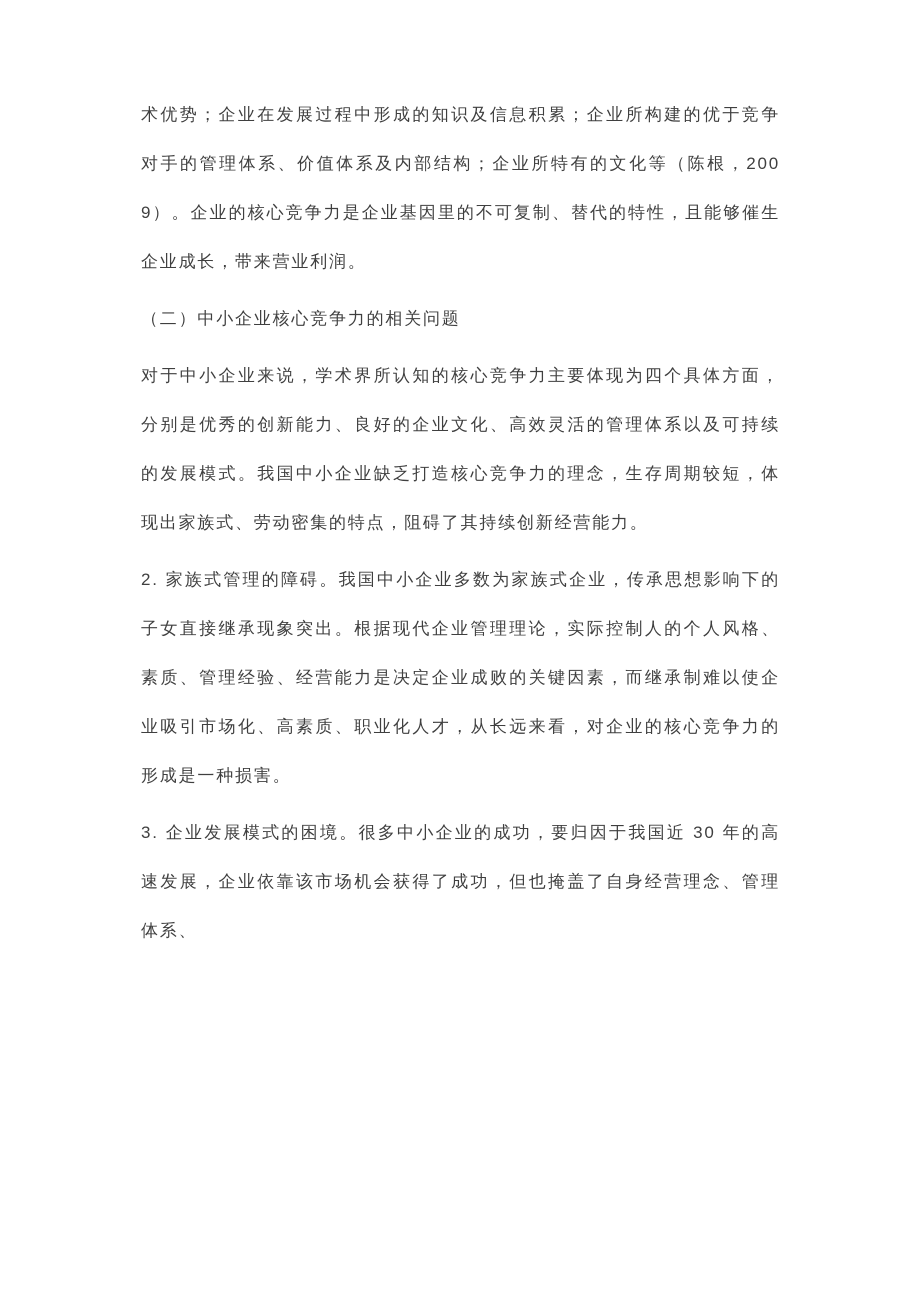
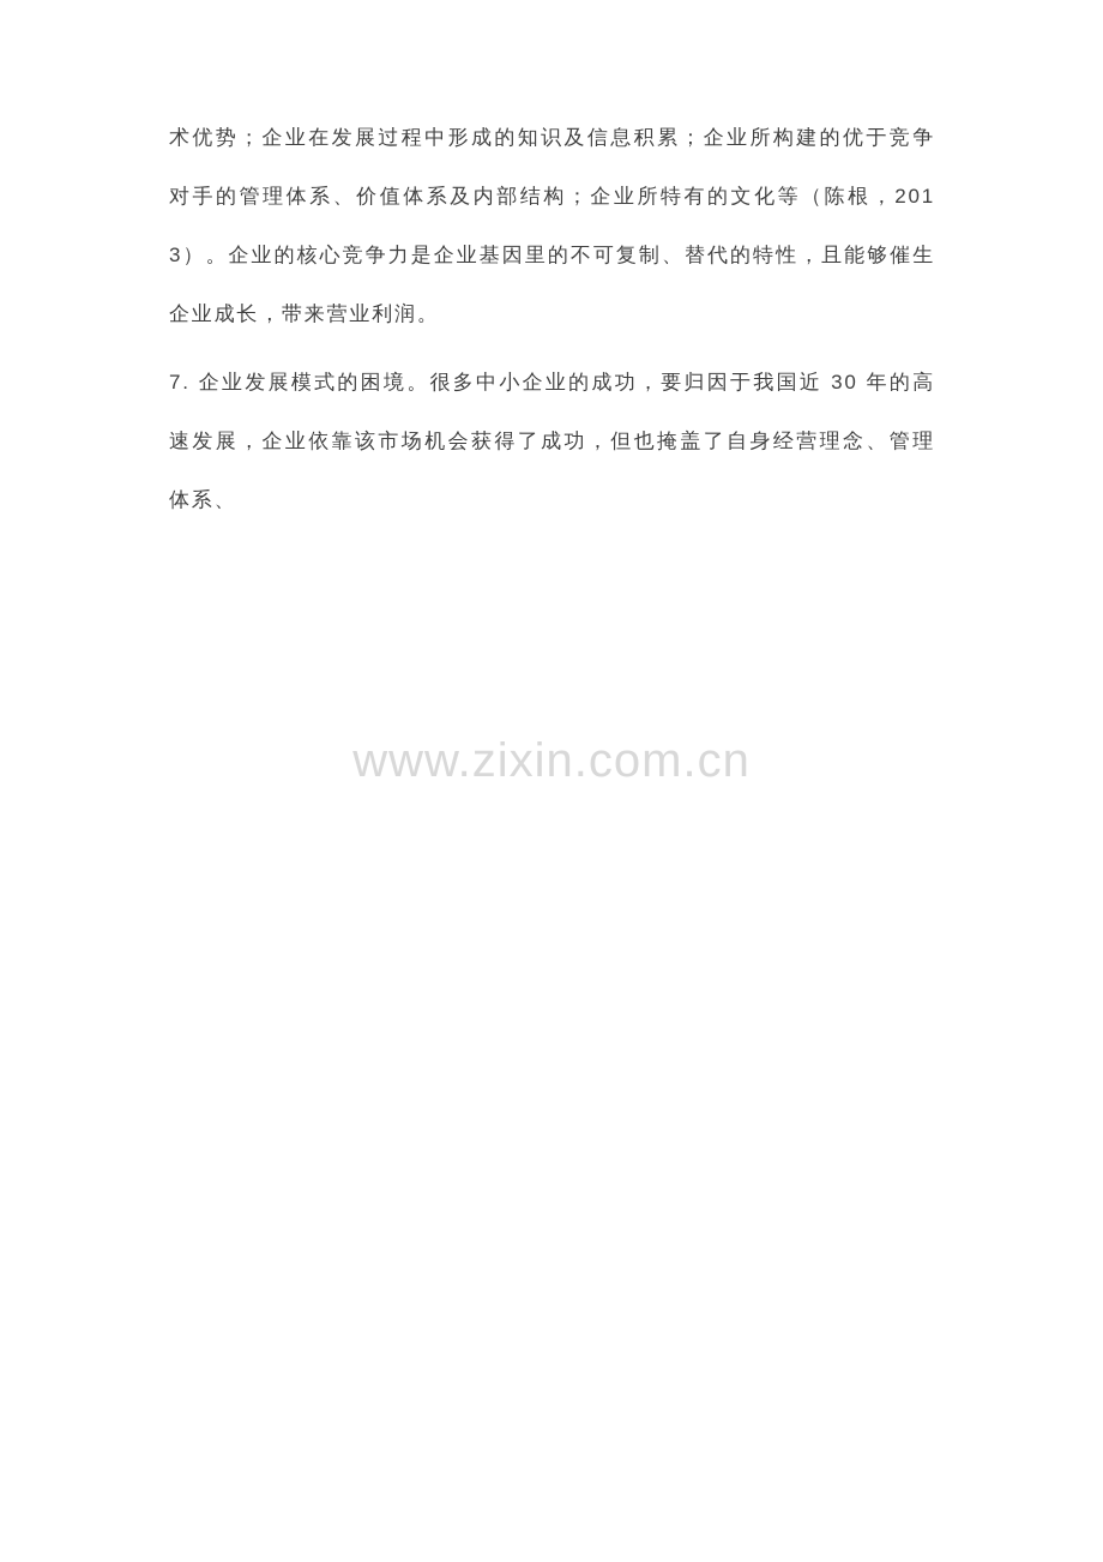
+ www.zixin.com.cn
- 术优势；企业在发展过程中形成的知识及信息积累；企业所构建的优于竞争对手的管理体系、价值体系及内部结构；企业所特有的文化等（陈根，2009）。企业的核心竞争力是企业基因里的不可复制、替代的特性，且能够催生企业成长，带来营业利润。
+ 术优势；企业在发展过程中形成的知识及信息积累；企业所构建的优于竞争对手的管理体系、价值体系及内部结构；企业所特有的文化等（陈根，2013）。企业的核心竞争力是企业基因里的不可复制、替代的特性，且能够催生企业成长，带来营业利润。
- （二）中小企业核心竞争力的相关问题
- 对于中小企业来说，学术界所认知的核心竞争力主要体现为四个具体方面，分别是优秀的创新能力、良好的企业文化、高效灵活的管理体系以及可持续的发展模式。我国中小企业缺乏打造核心竞争力的理念，生存周期较短，体现出家族式、劳动密集的特点，阻碍了其持续创新经营能力。
- 2. 家族式管理的障碍。我国中小企业多数为家族式企业，传承思想影响下的子女直接继承现象突出。根据现代企业管理理论，实际控制人的个人风格、素质、管理经验、经营能力是决定企业成败的关键因素，而继承制难以使企业吸引市场化、高素质、职业化人才，从长远来看，对企业的核心竞争力的形成是一种损害。
- 3. 企业发展模式的困境。很多中小企业的成功，要归因于我国近 30 年的高速发展，企业依靠该市场机会获得了成功，但也掩盖了自身经营理念、管理体系、
+ 7. 企业发展模式的困境。很多中小企业的成功，要归因于我国近 30 年的高速发展，企业依靠该市场机会获得了成功，但也掩盖了自身经营理念、管理体系、
